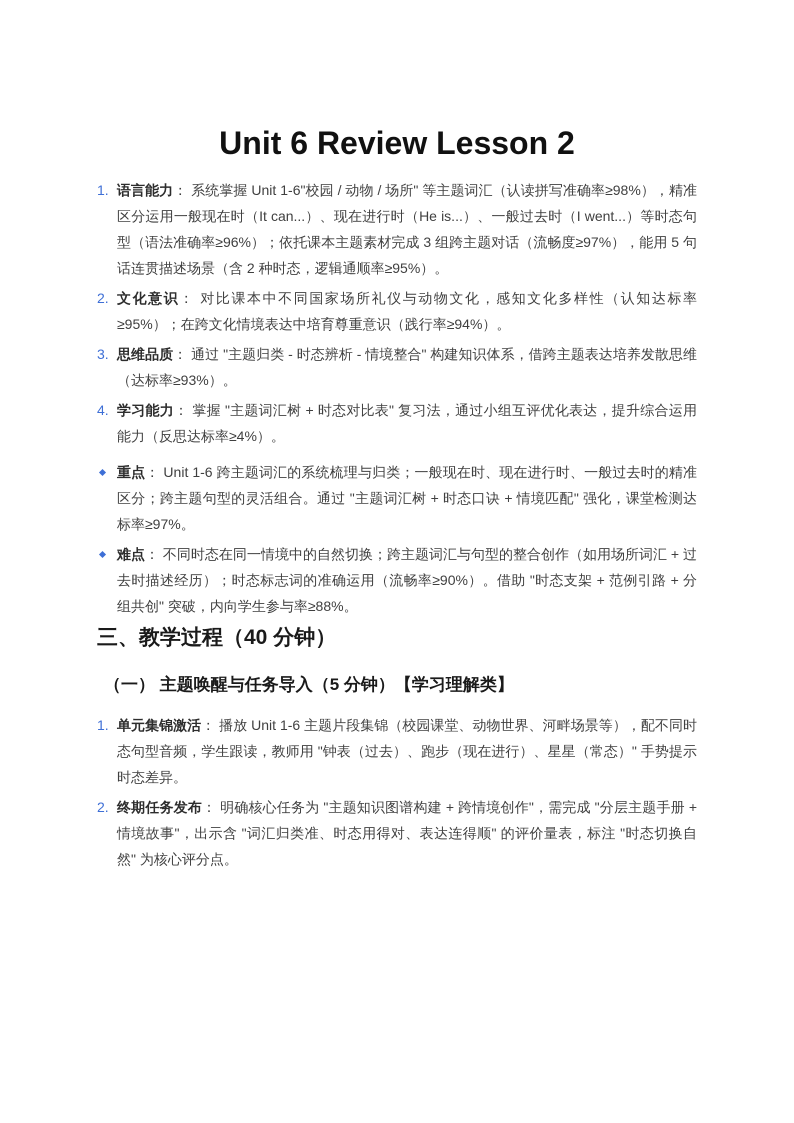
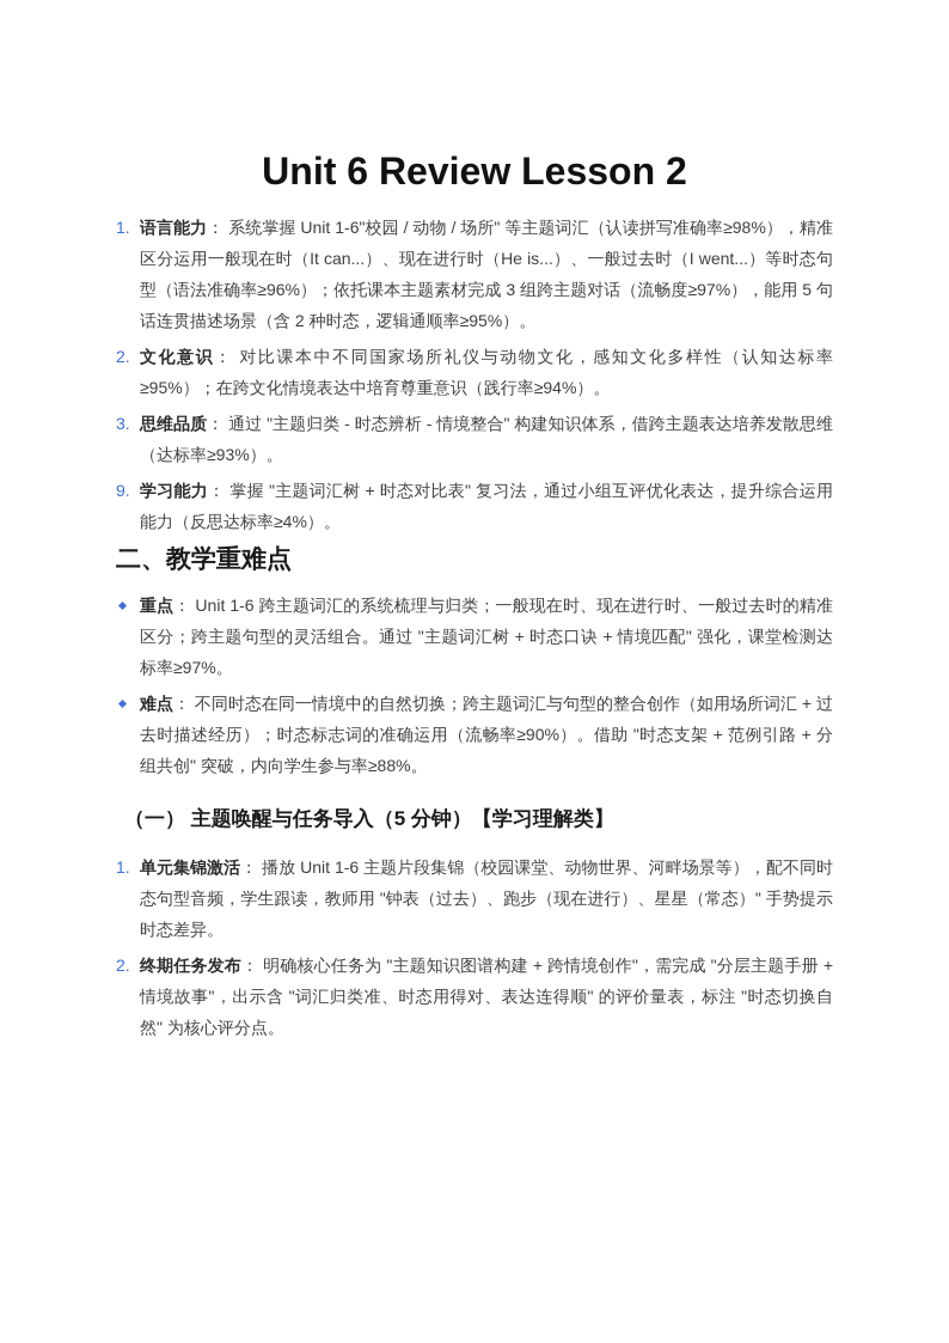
  Unit 6 Review Lesson 2
  1.
  语言能力： 系统掌握 Unit 1-6"校园 / 动物 / 场所" 等主题词汇（认读拼写准确率≥98%），精准区分运用一般现在时（It can...）、现在进行时（He is...）、一般过去时（I went...）等时态句型（语法准确率≥96%）；依托课本主题素材完成 3 组跨主题对话（流畅度≥97%），能用 5 句话连贯描述场景（含 2 种时态，逻辑通顺率≥95%）。
  2.
  文化意识： 对比课本中不同国家场所礼仪与动物文化，感知文化多样性（认知达标率≥95%）；在跨文化情境表达中培育尊重意识（践行率≥94%）。
  3.
  思维品质： 通过 "主题归类 - 时态辨析 - 情境整合" 构建知识体系，借跨主题表达培养发散思维（达标率≥93%）。
- 4.
+ 9.
  学习能力： 掌握 "主题词汇树 + 时态对比表" 复习法，通过小组互评优化表达，提升综合运用能力（反思达标率≥4%）。
+ 二、教学重难点
  重点： Unit 1-6 跨主题词汇的系统梳理与归类；一般现在时、现在进行时、一般过去时的精准区分；跨主题句型的灵活组合。通过 "主题词汇树 + 时态口诀 + 情境匹配" 强化，课堂检测达标率≥97%。
  难点： 不同时态在同一情境中的自然切换；跨主题词汇与句型的整合创作（如用场所词汇 + 过去时描述经历）；时态标志词的准确运用（流畅率≥90%）。借助 "时态支架 + 范例引路 + 分组共创" 突破，内向学生参与率≥88%。
- 三、教学过程（40 分钟）
  （一） 主题唤醒与任务导入（5 分钟）【学习理解类】
  1.
  单元集锦激活： 播放 Unit 1-6 主题片段集锦（校园课堂、动物世界、河畔场景等），配不同时态句型音频，学生跟读，教师用 "钟表（过去）、跑步（现在进行）、星星（常态）" 手势提示时态差异。
  2.
  终期任务发布： 明确核心任务为 "主题知识图谱构建 + 跨情境创作"，需完成 "分层主题手册 + 情境故事"，出示含 "词汇归类准、时态用得对、表达连得顺" 的评价量表，标注 "时态切换自然" 为核心评分点。
